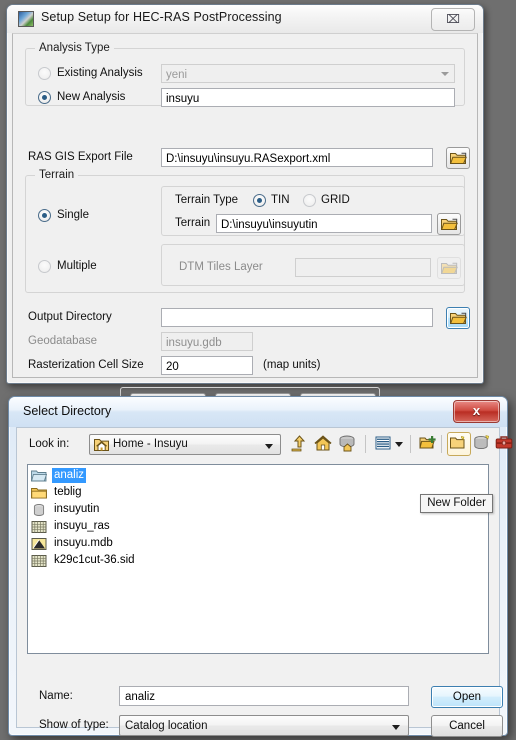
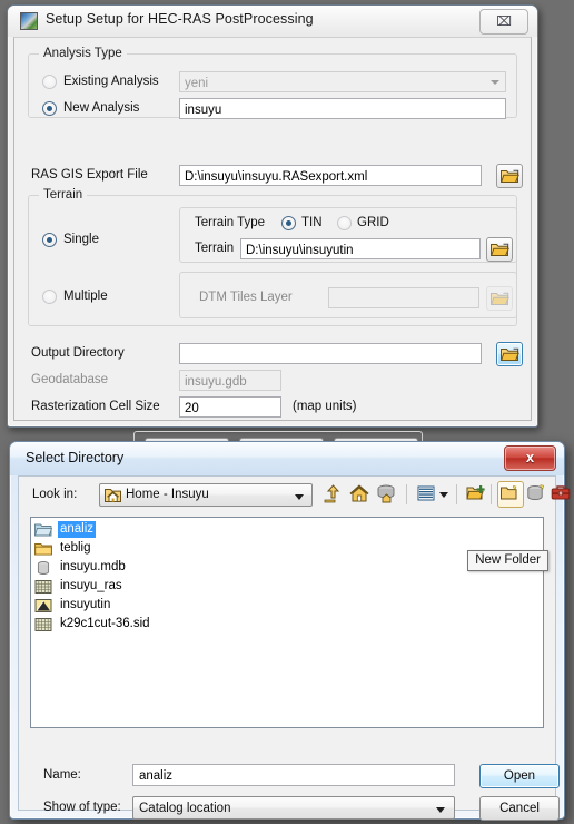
  Setup Setup for HEC-RAS PostProcessing
  ⌧
  Analysis Type
  Existing Analysis
  yeni
  New Analysis
  insuyu
  RAS GIS Export File
  D:\insuyu\insuyu.RASexport.xml
  Terrain
  Single
  Multiple
  Terrain Type
  TIN
  GRID
  Terrain
  D:\insuyu\insuyutin
  DTM Tiles Layer
  Output Directory
  Geodatabase
  insuyu.gdb
  Rasterization Cell Size
  20
  (map units)
  Select Directory
  x
  Look in:
  Home - Insuyu
  analiz
  teblig
- insuyutin
+ insuyu.mdb
  insuyu_ras
- insuyu.mdb
+ insuyutin
  k29c1cut-36.sid
  New Folder
  Name:
  analiz
  Open
  Show of type:
  Catalog location
  Cancel
